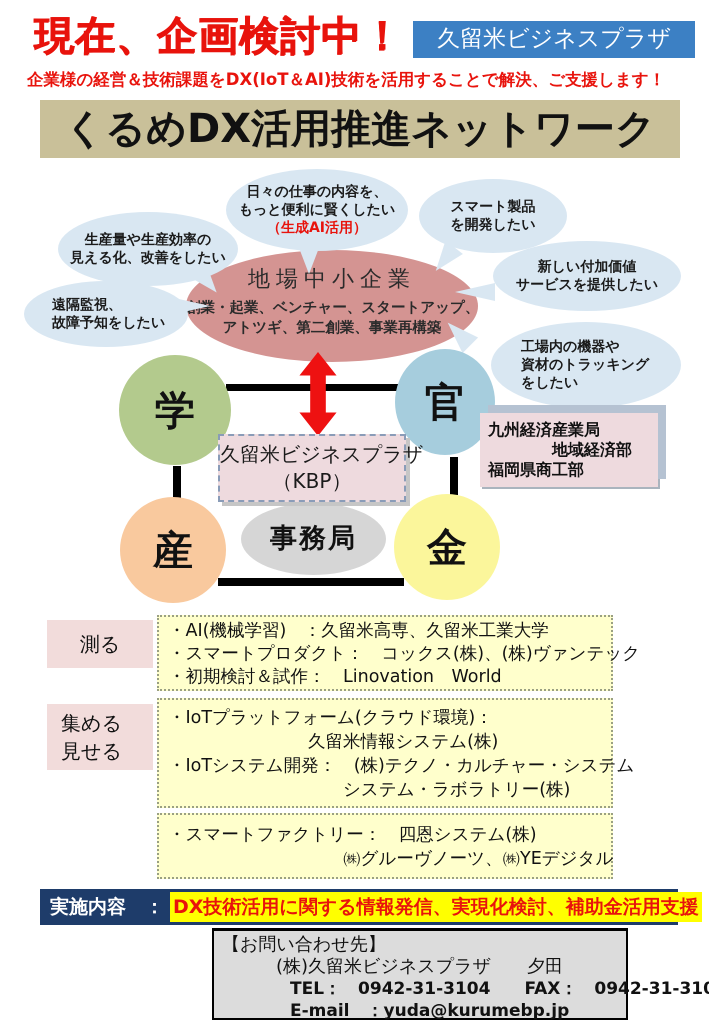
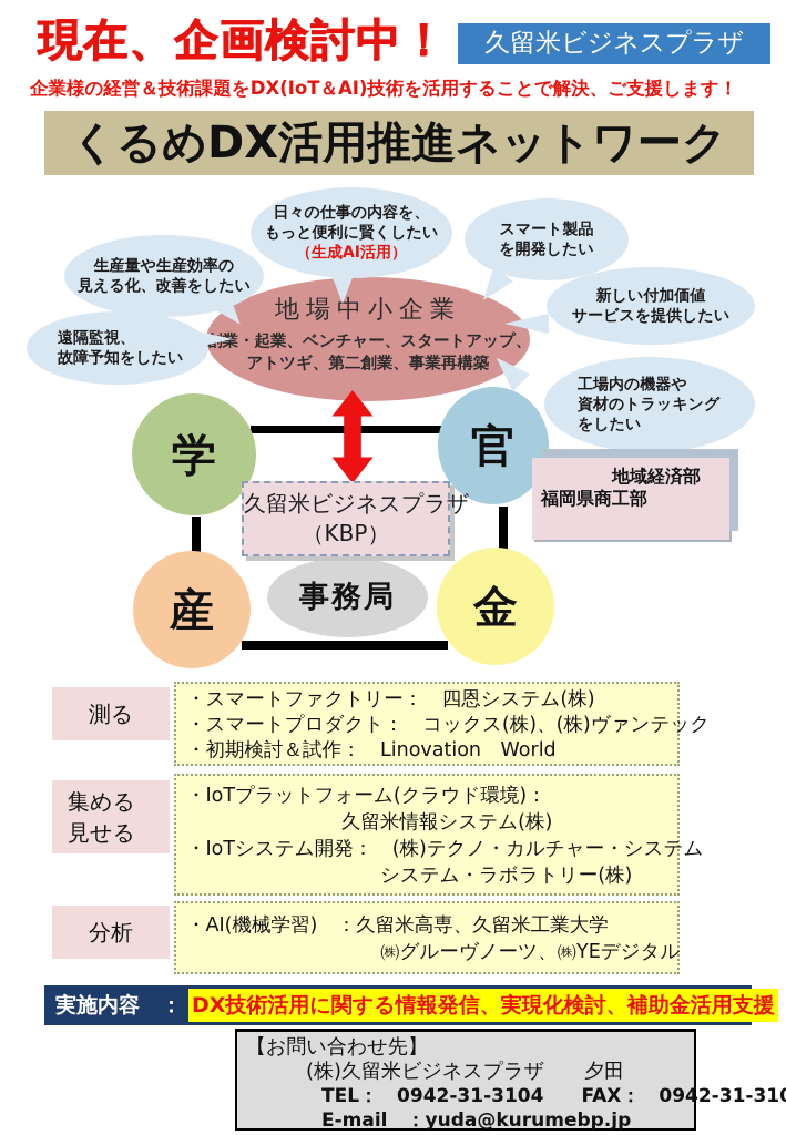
  現在、企画検討中！
  久留米ビジネスプラザ
  企業様の経営＆技術課題をDX(IoT＆AI)技術を活用することで解決、ご支援します！
  くるめDX活用推進ネットワーク
  地場中小企業
  創業・起業、ベンチャー、スタートアップ、
  アトツギ、第二創業、事業再構築
  生産量や生産効率の
  見える化、改善をしたい
  日々の仕事の内容を、
  もっと便利に賢くしたい
  （生成AI活用）
  スマート製品
  を開発したい
  新しい付加価値
  サービスを提供したい
  遠隔監視、
  故障予知をしたい
  工場内の機器や
  資材のトラッキング
  をしたい
  学
  官
  産
  金
  事務局
  久留米ビジネスプラザ
  （KBP）
- 九州経済産業局
  地域経済部
  福岡県商工部
  測る
- ・AI(機械学習) ：久留米高専、久留米工業大学
+ ・スマートファクトリー： 四恩システム(株)
  ・スマートプロダクト： コックス(株)、(株)ヴァンテック
  ・初期検討＆試作： Linovation World
  集める
  見せる
  ・IoTプラットフォーム(クラウド環境)：
  久留米情報システム(株)
  ・IoTシステム開発： (株)テクノ・カルチャー・システム
  システム・ラボラトリー(株)
+ 分析
- ・スマートファクトリー： 四恩システム(株)
+ ・AI(機械学習) ：久留米高専、久留米工業大学
  ㈱グルーヴノーツ、㈱YEデジタル
  実施内容 ：
  DX技術活用に関する情報発信、実現化検討、補助金活用支援
  【お問い合わせ先】
  (株)久留米ビジネスプラザ 夕田
  TEL： 0942-31-3104 FAX： 0942-31-31
  E-mail ：yuda@kurumebp.jp
